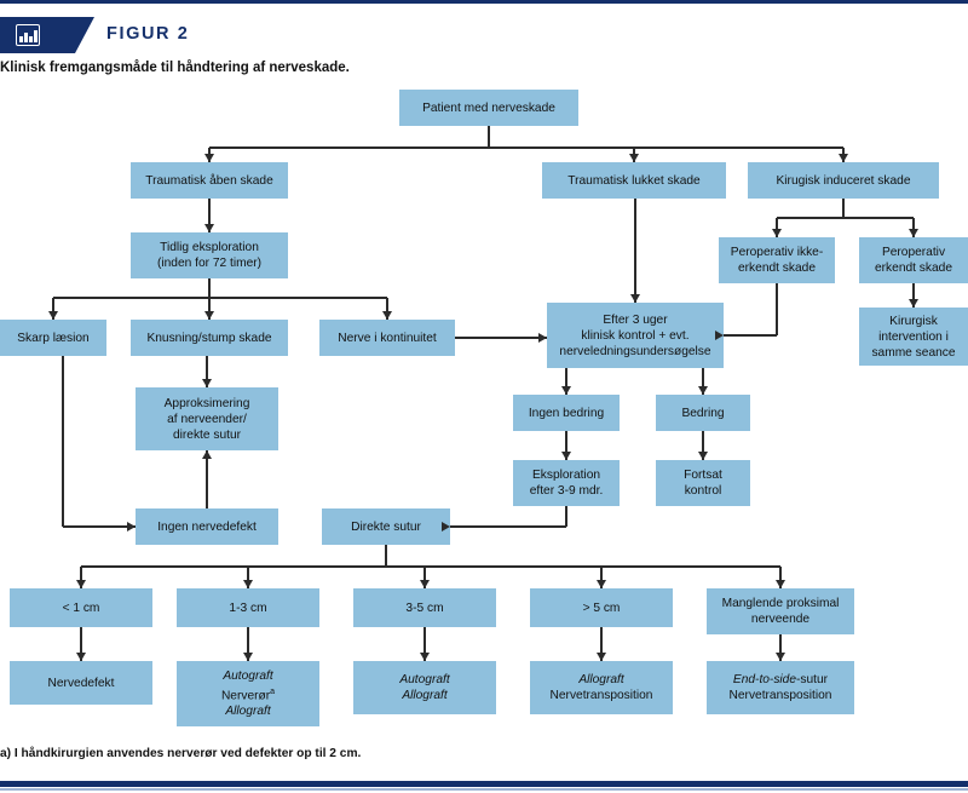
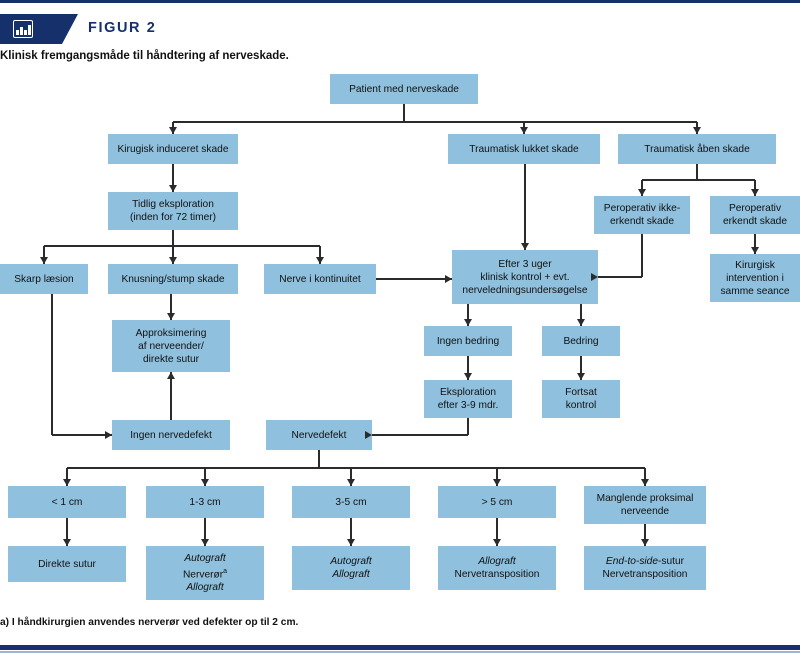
  FIGUR 2
  Klinisk fremgangsmåde til håndtering af nerveskade.
  Patient med nerveskade
- Traumatisk åben skade
+ Kirugisk induceret skade
  Traumatisk lukket skade
- Kirugisk induceret skade
+ Traumatisk åben skade
  Tidlig eksploration
  (inden for 72 timer)
  Peroperativ ikke-
  erkendt skade
  Peroperativ
  erkendt skade
  Skarp læsion
  Knusning/stump skade
  Nerve i kontinuitet
  Efter 3 uger
  klinisk kontrol + evt.
  nerveledningsundersøgelse
  Kirurgisk
  intervention i
  samme seance
  Approksimering
  af nerveender/
  direkte sutur
  Ingen bedring
  Bedring
  Eksploration
  efter 3-9 mdr.
  Fortsat
  kontrol
  Ingen nervedefekt
- Direkte sutur
+ Nervedefekt
  < 1 cm
  1-3 cm
  3-5 cm
  > 5 cm
  Manglende proksimal
  nerveende
- Nervedefekt
+ Direkte sutur
  Autograft
  Nerverør
  Allograft
  Autograft
  Allograft
  Allograft
  Nervetransposition
  End-to-side-sutur
  Nervetransposition
  a) I håndkirurgien anvendes nerverør ved defekter op til 2 cm.
